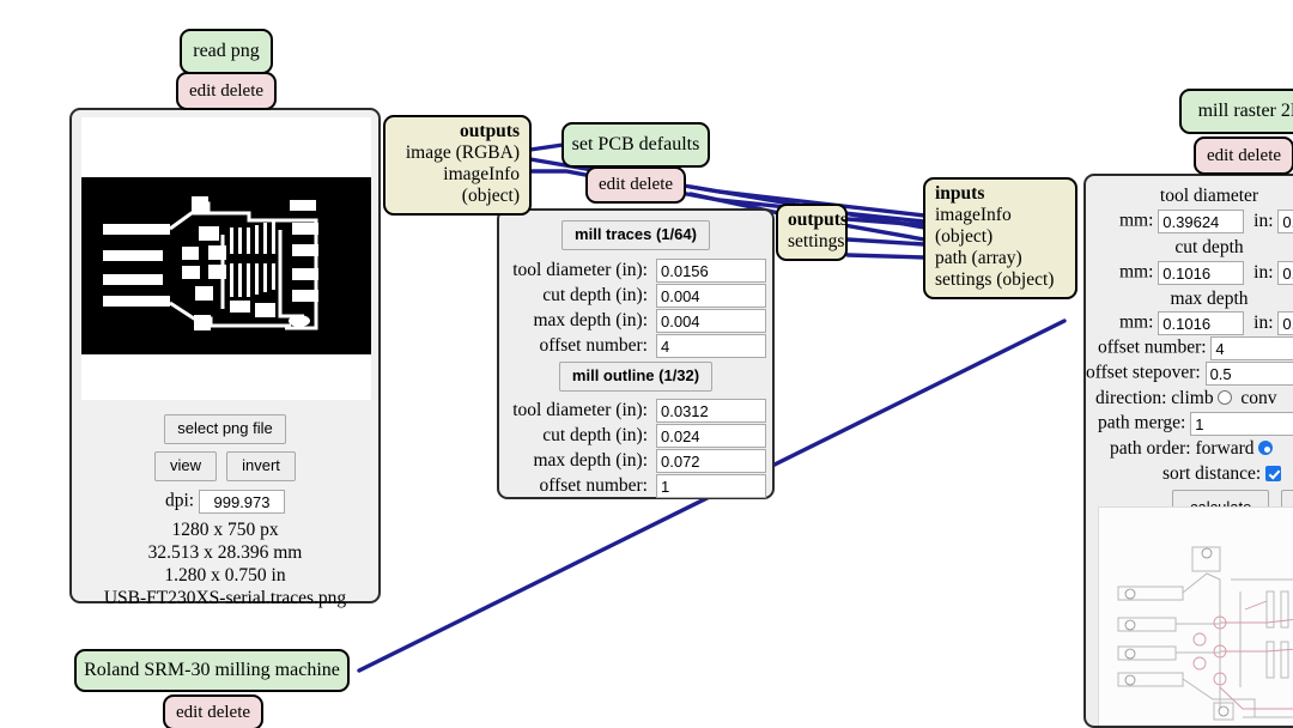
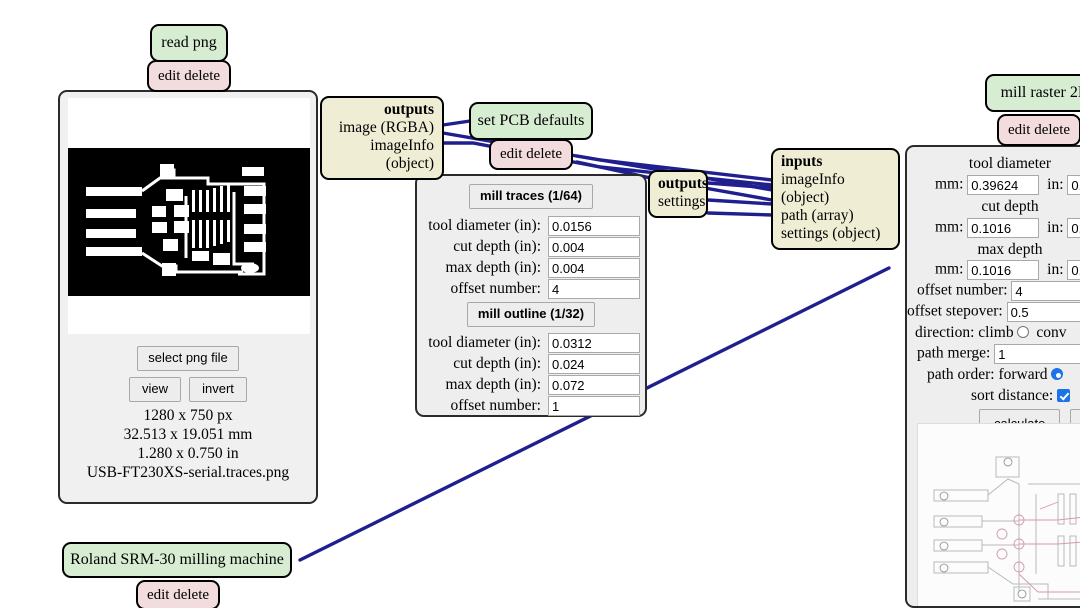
  read png
  edit delete
  select png file
  view invert
- dpi: 999.973
  1280 x 750 px
- 32.513 x 28.396 mm
+ 32.513 x 19.051 mm
  1.280 x 0.750 in
  USB-FT230XS-serial.traces.png
  outputs
  image (RGBA)
  imageInfo (object)
  set PCB defaults
  edit delete
  mill traces (1/64)
  tool diameter (in): 0.0156
  cut depth (in): 0.004
  max depth (in): 0.004
  offset number: 4
  mill outline (1/32)
  tool diameter (in): 0.0312
  cut depth (in): 0.024
  max depth (in): 0.072
  offset number: 1
  outputs
  settings
  mill raster 2
  edit delete
  inputs
  imageInfo (object)
  path (array)
  settings (object)
  tool diameter
  mm: 0.39624 in: 0
  cut depth
  mm: 0.1016 in: 0
  max depth
  mm: 0.1016 in: 0
  offset number: 4
  offset stepover: 0.5
  direction: climb conv
  path merge: 1
  path order: forward
  sort distance:
  Roland SRM-30 milling machine
  edit delete
